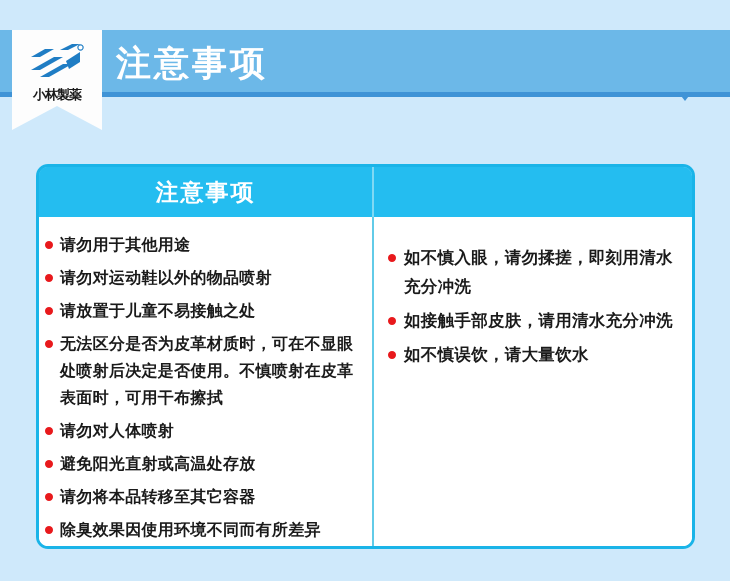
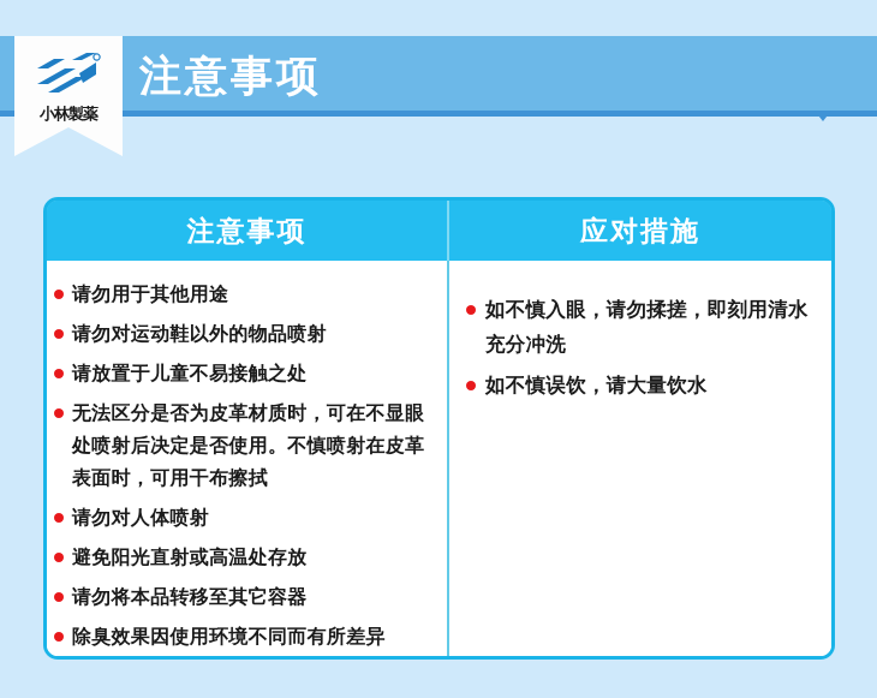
  注意事项
  小林製薬
  注意事项
+ 应对措施
  请勿用于其他用途
  请勿对运动鞋以外的物品喷射
  请放置于儿童不易接触之处
  无法区分是否为皮革材质时，可在不显眼处喷射后决定是否使用。不慎喷射在皮革表面时，可用干布擦拭
  请勿对人体喷射
  避免阳光直射或高温处存放
  请勿将本品转移至其它容器
  除臭效果因使用环境不同而有所差异
  如不慎入眼，请勿揉搓，即刻用清水充分冲洗
- 如接触手部皮肤，请用清水充分冲洗
  如不慎误饮，请大量饮水
